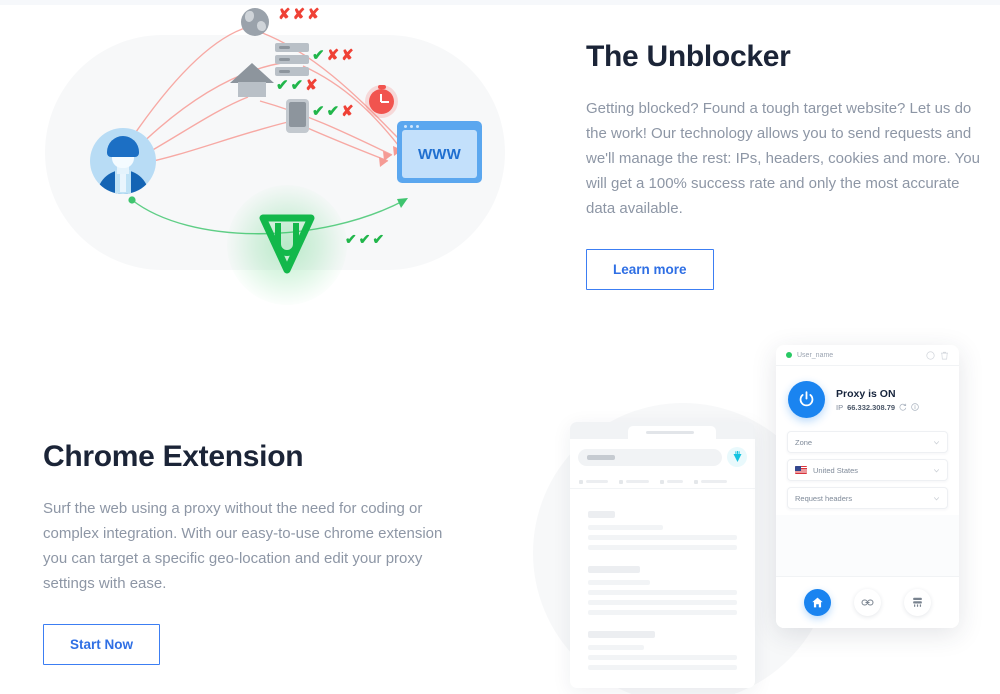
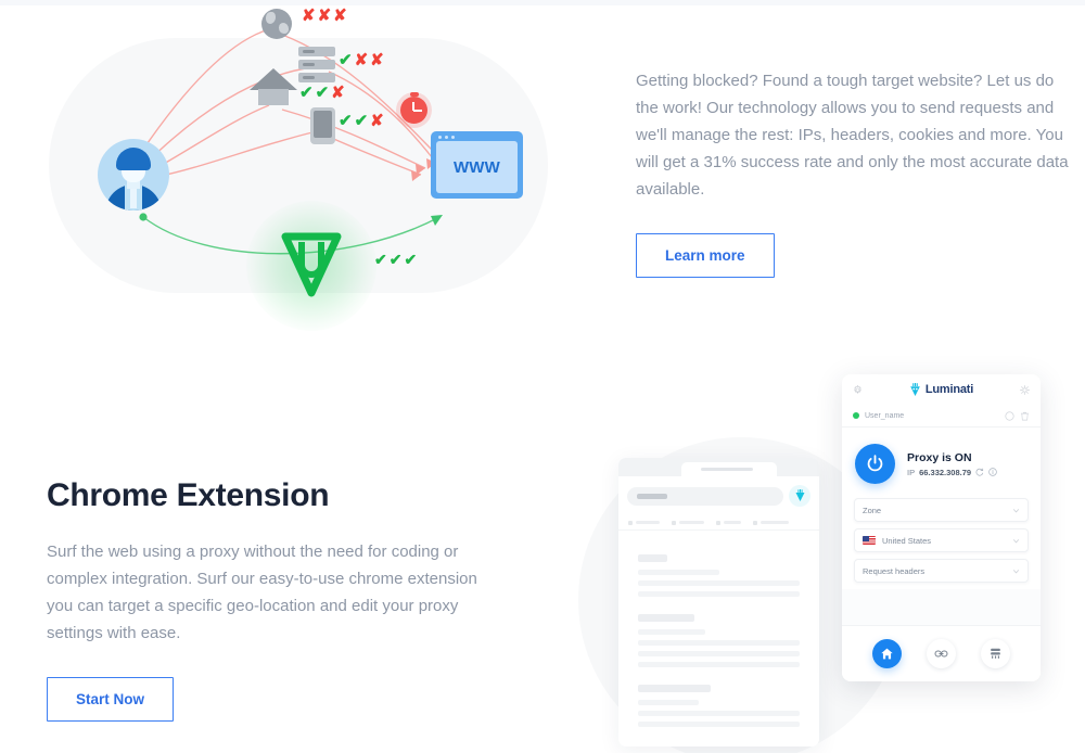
  ✘✘✘
  ✔✘✘
  ✔✔✘
  ✔✔✘
  ✔✔✔
  WWW
- The Unblocker
- Getting blocked? Found a tough target website? Let us do the work! Our technology allows you to send requests and we'll manage the rest: IPs, headers, cookies and more. You will get a 100% success rate and only the most accurate data available.
+ Getting blocked? Found a tough target website? Let us do the work! Our technology allows you to send requests and we'll manage the rest: IPs, headers, cookies and more. You will get a 31% success rate and only the most accurate data available.
  Learn more
  Chrome Extension
- Surf the web using a proxy without the need for coding or complex integration. With our easy-to-use chrome extension you can target a specific geo-location and edit your proxy settings with ease.
+ Surf the web using a proxy without the need for coding or complex integration. Surf our easy-to-use chrome extension you can target a specific geo-location and edit your proxy settings with ease.
  Start Now
+ Luminati
  Proxy is ON
  IP
  66.332.308.79
  Zone
  United States
  Request headers
